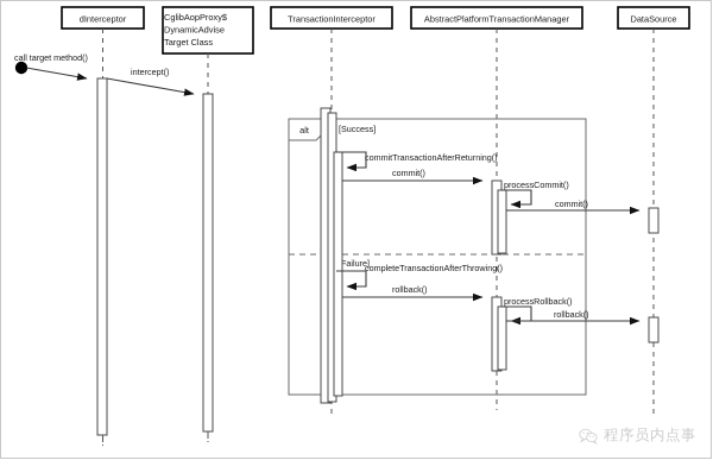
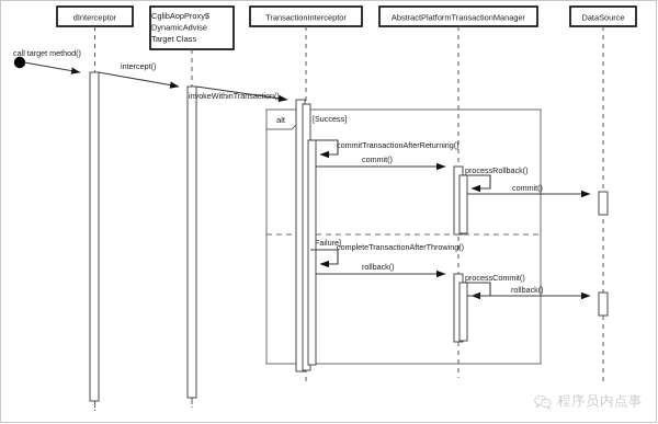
  dInterceptor
  CglibAopProxy$
  DynamicAdvise
  Target Class
  TransactionInterceptor
  AbstractPlatformTransactionManager
  DataSource
  alt
  [Success]
  Failure]
  call target method()
  intercept()
+ invokeWithinTransaction()
  commitTransactionAfterReturning()
  commit()
- processCommit()
+ processRollback()
  commit()
  completeTransactionAfterThrowing()
  rollback()
- processRollback()
+ processCommit()
  rollback()
  程序员内点事
